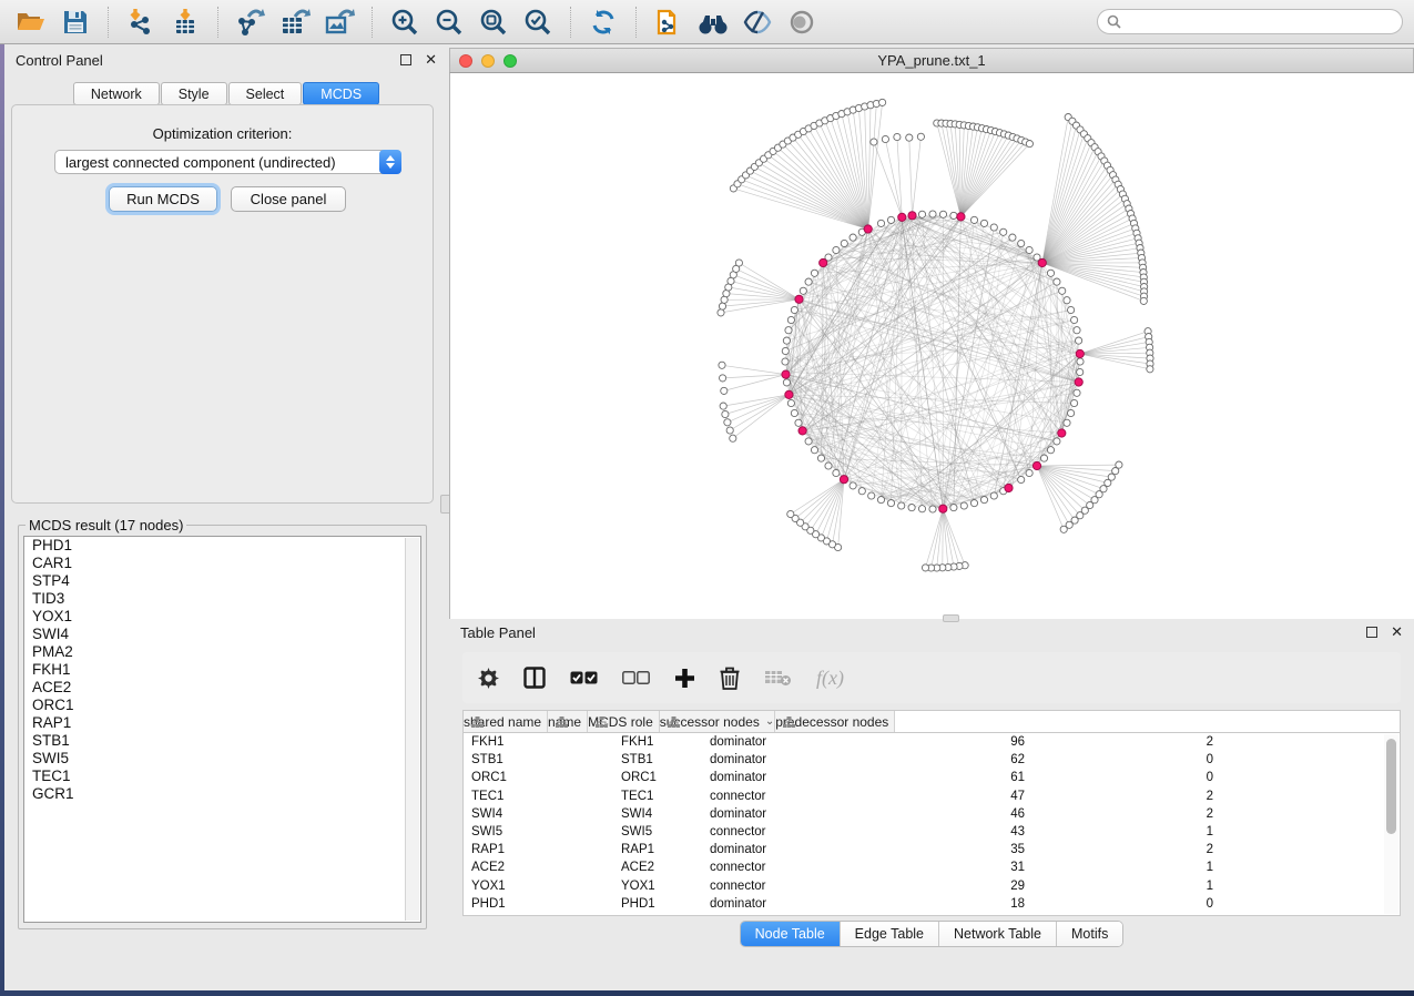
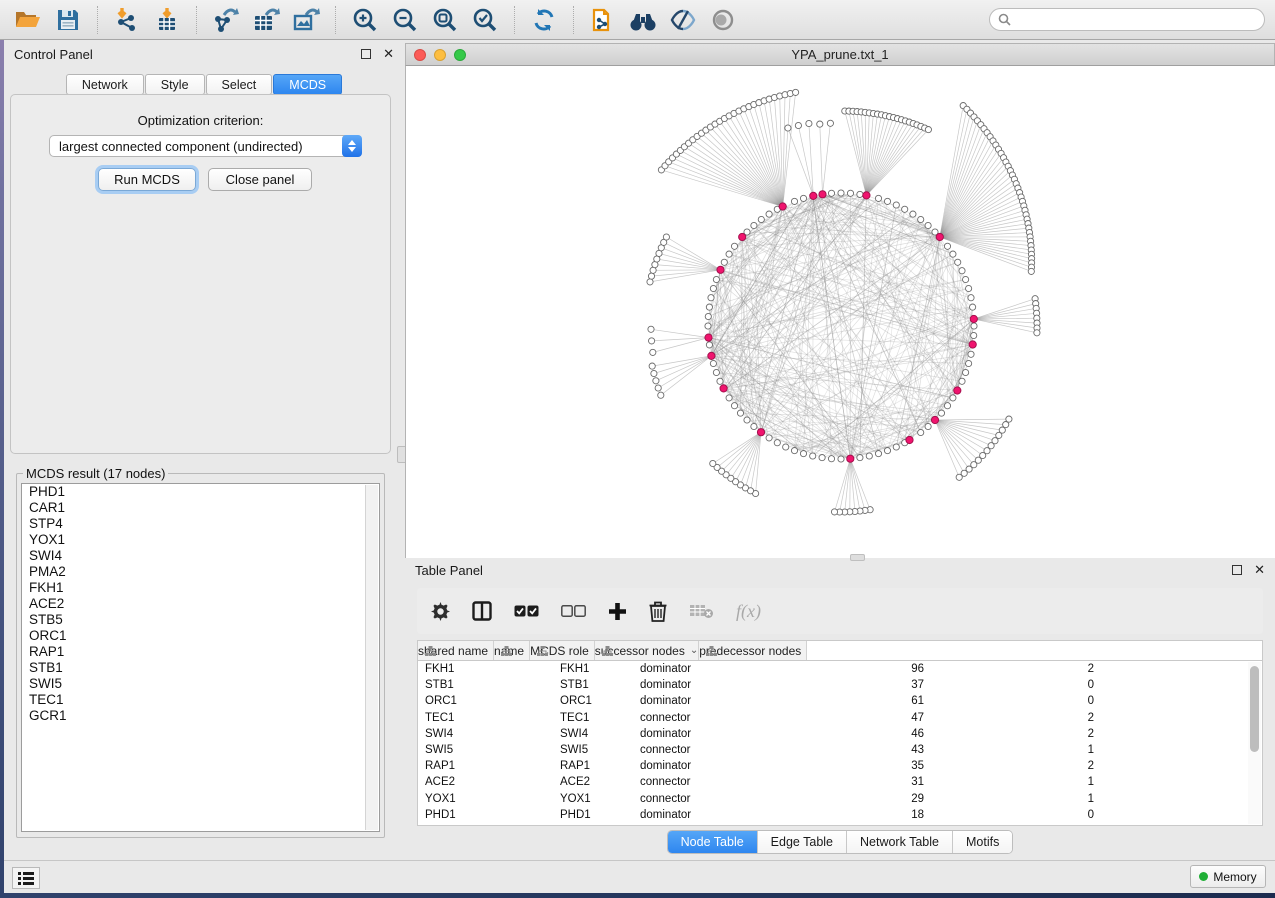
  Control Panel
  ✕
  Network
  Style
  Select
  MCDS
  Optimization criterion:
  largest connected component (undirected)
  Run MCDS
  Close panel
  MCDS result (17 nodes)
  PHD1
  CAR1
  STP4
- TID3
  YOX1
  SWI4
  PMA2
  FKH1
  ACE2
+ STB5
  ORC1
  RAP1
  STB1
  SWI5
  TEC1
  GCR1
  YPA_prune.txt_1
  Table Panel
  ✕
  f(x)
  sred name
  nme
  MDS role
  scessor nodes
  ⌄
  pdecessor nodes
  FKH1
  FKH1
  dominator
  96
  2
  STB1
  STB1
  dominator
- 62
+ 37
  0
  ORC1
  ORC1
  dominator
  61
  0
  TEC1
  TEC1
  connector
  47
  2
  SWI4
  SWI4
  dominator
  46
  2
  SWI5
  SWI5
  connector
  43
  1
  RAP1
  RAP1
  dominator
  35
  2
  ACE2
  ACE2
  connector
  31
  1
  YOX1
  YOX1
  connector
  29
  1
  PHD1
  PHD1
  dominator
  18
  0
  Node Table
  Edge Table
  Network Table
  Motifs
+ Memory
